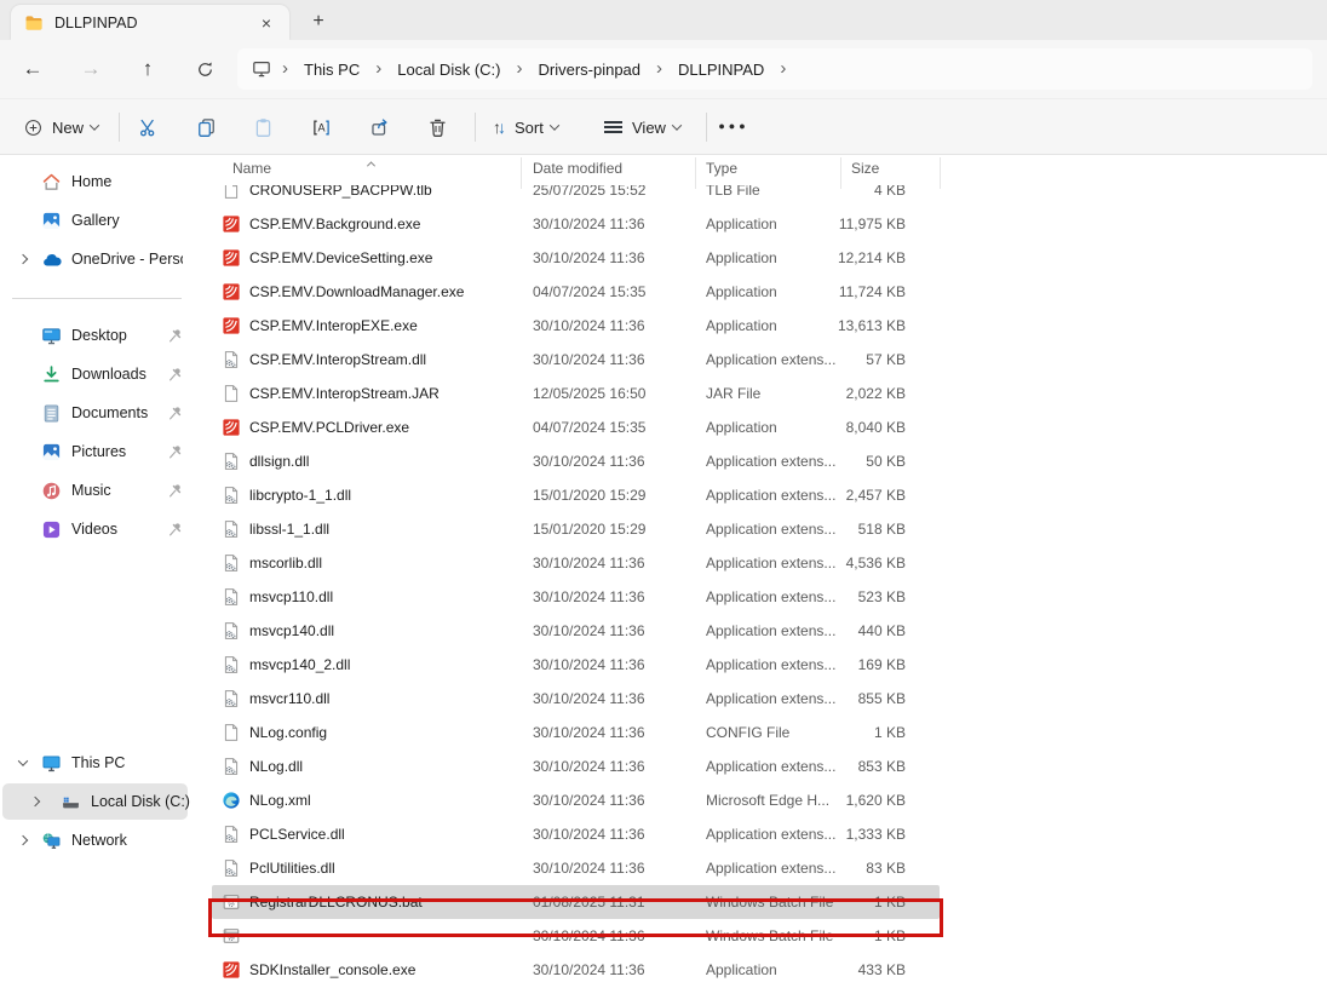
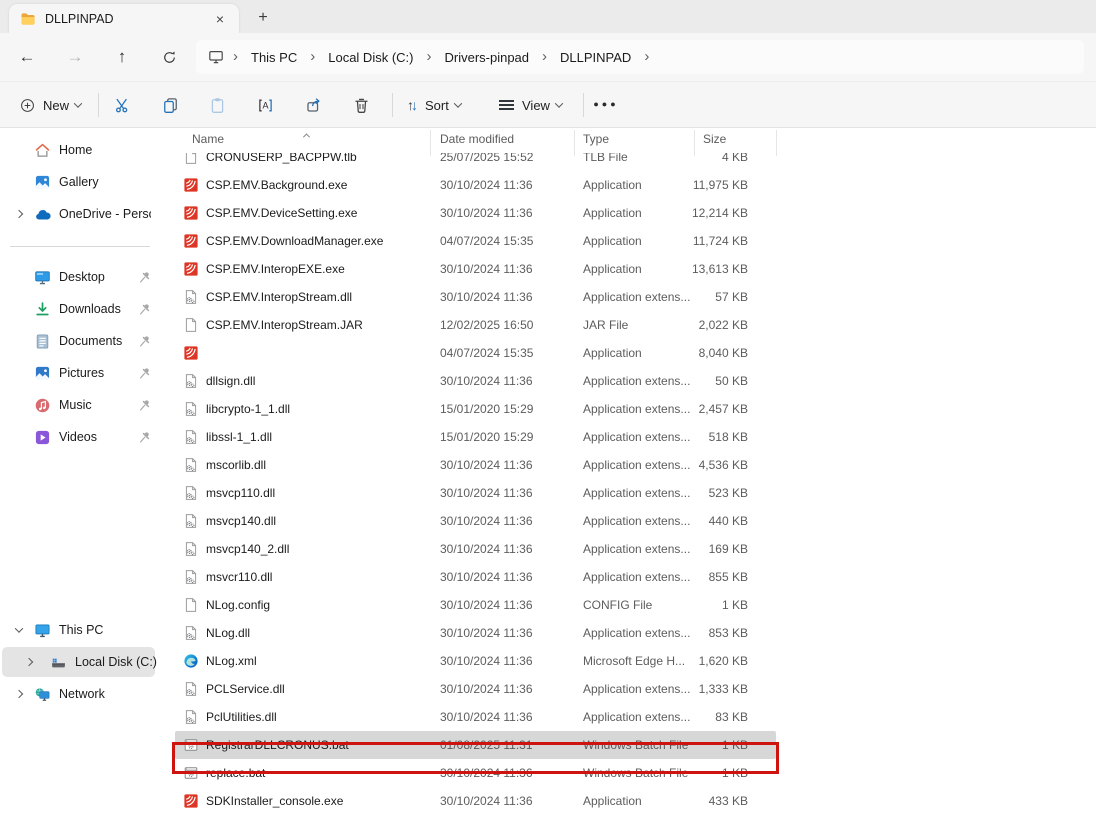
  DLLPINPAD
  ×
  +
  ←
  →
  ↑
  ›
  This PC
  ›
  Local Disk (C:)
  ›
  Drivers-pinpad
  ›
  DLLPINPAD
  ›
  New
  A
  ↑↓
  Sort
  View
  ●●●
  Home
  Gallery
  OneDrive - Pers
  Desktop
  Downloads
  Documents
  Pictures
  Music
  Videos
  This PC
  Local Disk (C:)
  Network
  CRONUSERP_BACPPW.tlb
  25/07/2025 15:52
  TLB File
  4 KB
  CSP.EMV.Background.exe
  30/10/2024 11:36
  Application
  11,975 KB
  CSP.EMV.DeviceSetting.exe
  30/10/2024 11:36
  Application
  12,214 KB
  CSP.EMV.DownloadManager.exe
  04/07/2024 15:35
  Application
  11,724 KB
  CSP.EMV.InteropEXE.exe
  30/10/2024 11:36
  Application
  13,613 KB
  CSP.EMV.InteropStream.dll
  30/10/2024 11:36
  Application extens...
  57 KB
  CSP.EMV.InteropStream.JAR
- 12/05/2025 16:50
+ 12/02/2025 16:50
  JAR File
  2,022 KB
- CSP.EMV.PCLDriver.exe
  04/07/2024 15:35
  Application
  8,040 KB
  dllsign.dll
  30/10/2024 11:36
  Application extens...
  50 KB
  libcrypto-1_1.dll
  15/01/2020 15:29
  Application extens...
  2,457 KB
  libssl-1_1.dll
  15/01/2020 15:29
  Application extens...
  518 KB
  mscorlib.dll
  30/10/2024 11:36
  Application extens...
  4,536 KB
  msvcp110.dll
  30/10/2024 11:36
  Application extens...
  523 KB
  msvcp140.dll
  30/10/2024 11:36
  Application extens...
  440 KB
  msvcp140_2.dll
  30/10/2024 11:36
  Application extens...
  169 KB
  msvcr110.dll
  30/10/2024 11:36
  Application extens...
  855 KB
  NLog.config
  30/10/2024 11:36
  CONFIG File
  1 KB
  NLog.dll
  30/10/2024 11:36
  Application extens...
  853 KB
  NLog.xml
  30/10/2024 11:36
  Microsoft Edge H...
  1,620 KB
  PCLService.dll
  30/10/2024 11:36
  Application extens...
  1,333 KB
  PclUtilities.dll
  30/10/2024 11:36
  Application extens...
  83 KB
  RegistrarDLLCRONUS.bat
  01/08/2025 11:31
  Windows Batch File
  1 KB
+ replace.bat
  30/10/2024 11:36
  Windows Batch File
  1 KB
  SDKInstaller_console.exe
  30/10/2024 11:36
  Application
  433 KB
  Name
  Date modified
  Type
  Size
